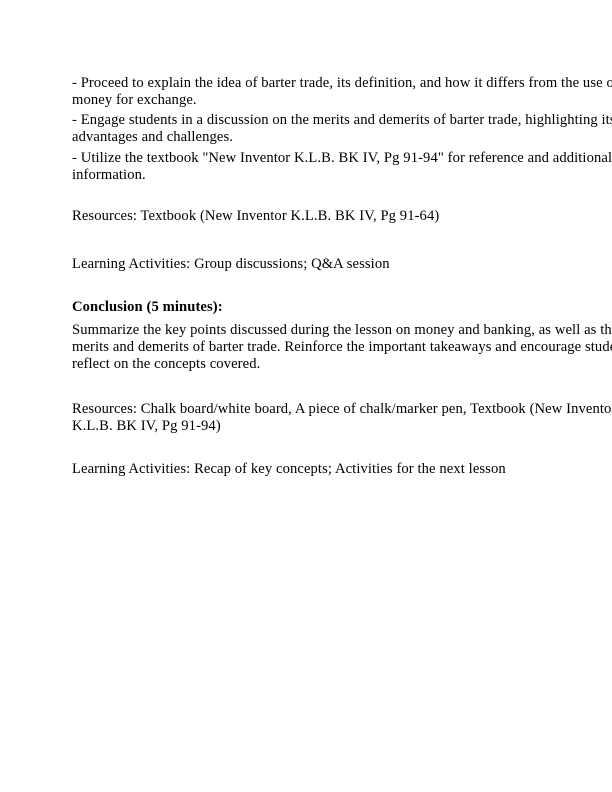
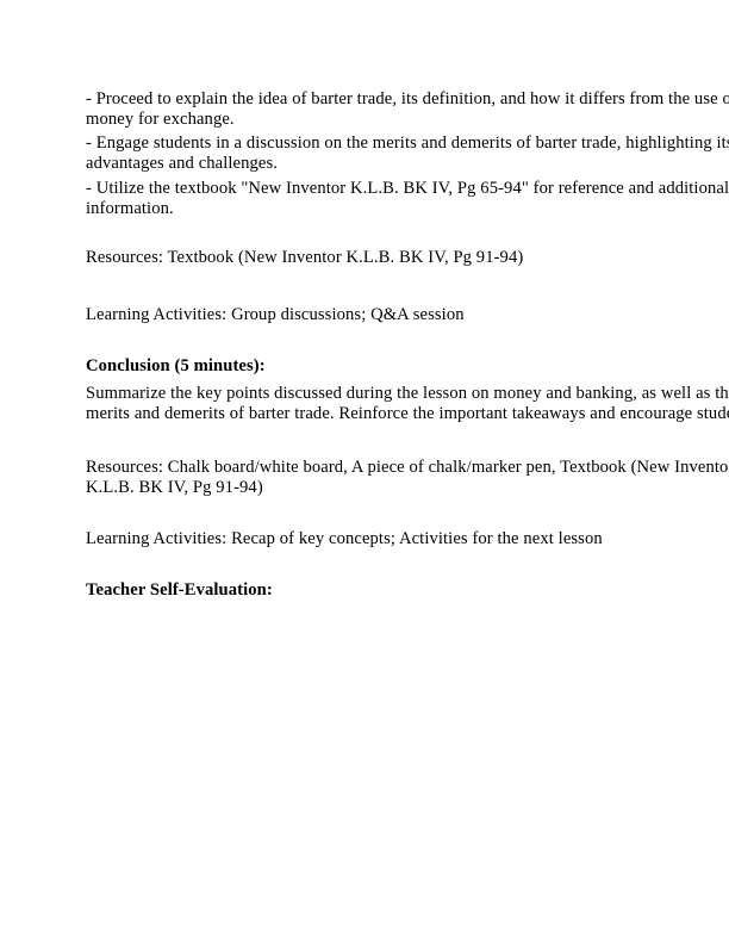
  - Proceed to explain the idea of barter trade, its definition, and how it differs from the use o
  money for exchange.
  - Engage students in a discussion on the merits and demerits of barter trade, highlighting it
  advantages and challenges.
- - Utilize the textbook "New Inventor K.L.B. BK IV, Pg 91-94" for reference and additional
+ - Utilize the textbook "New Inventor K.L.B. BK IV, Pg 65-94" for reference and additional
  information.
- Resources: Textbook (New Inventor K.L.B. BK IV, Pg 91-64)
+ Resources: Textbook (New Inventor K.L.B. BK IV, Pg 91-94)
  Learning Activities: Group discussions; Q&A session
  Conclusion (5 minutes):
  Summarize the key points discussed during the lesson on money and banking, as well as th
  merits and demerits of barter trade. Reinforce the important takeaways and encourage stud
- reflect on the concepts covered.
  Resources: Chalk board/white board, A piece of chalk/marker pen, Textbook (New Invento
  K.L.B. BK IV, Pg 91-94)
  Learning Activities: Recap of key concepts; Activities for the next lesson
+ Teacher Self-Evaluation:
